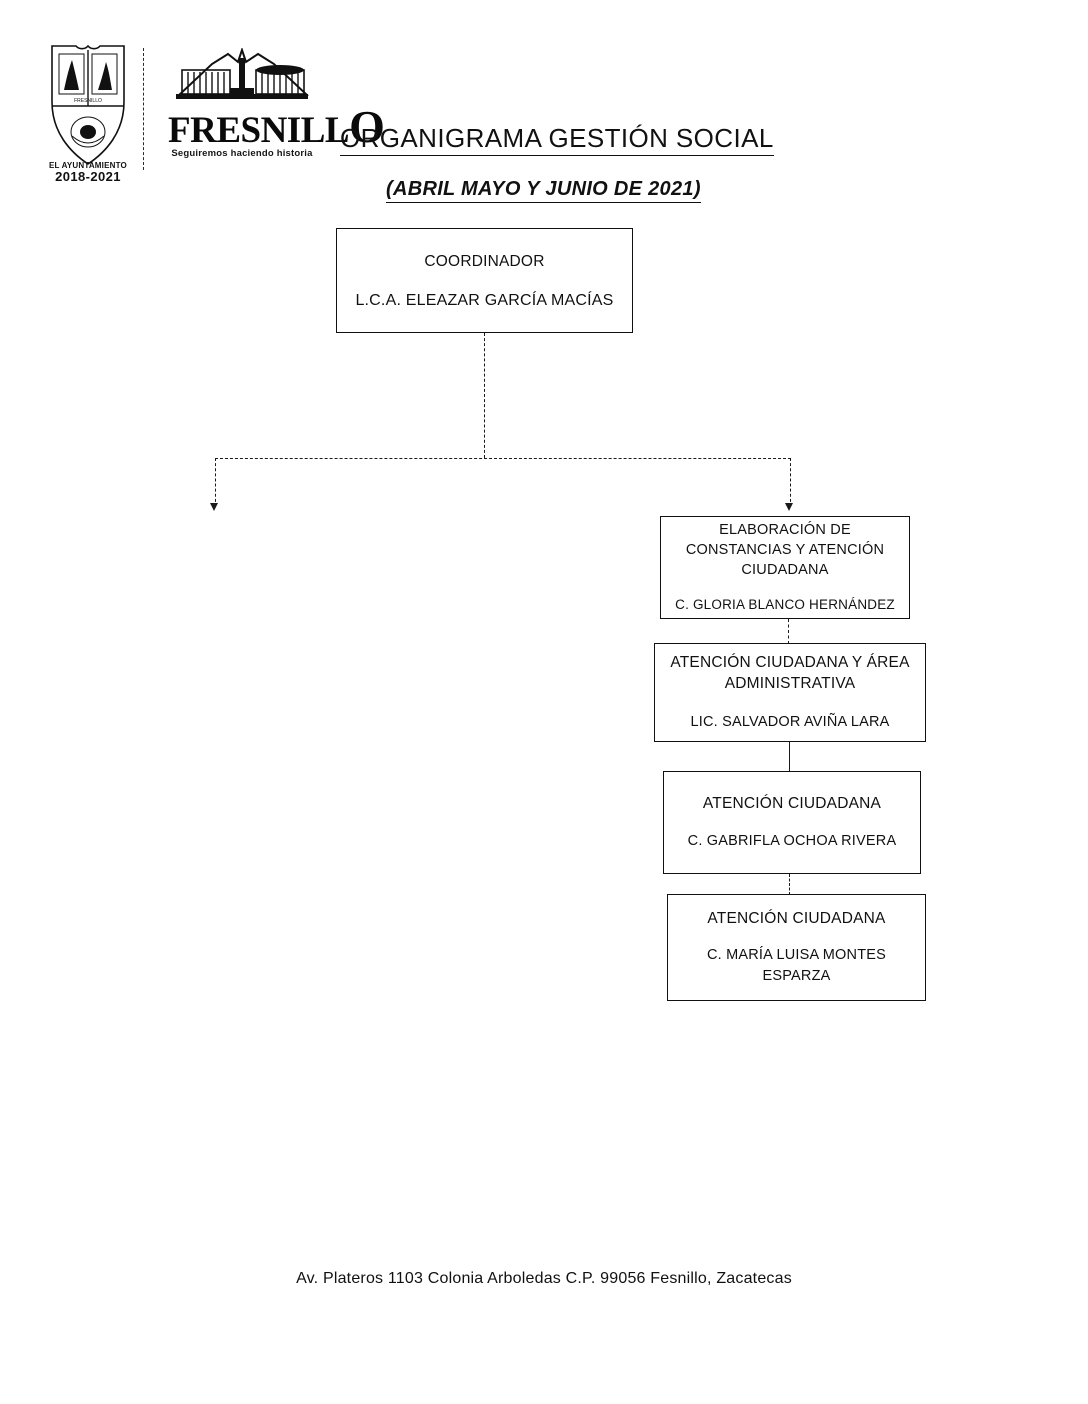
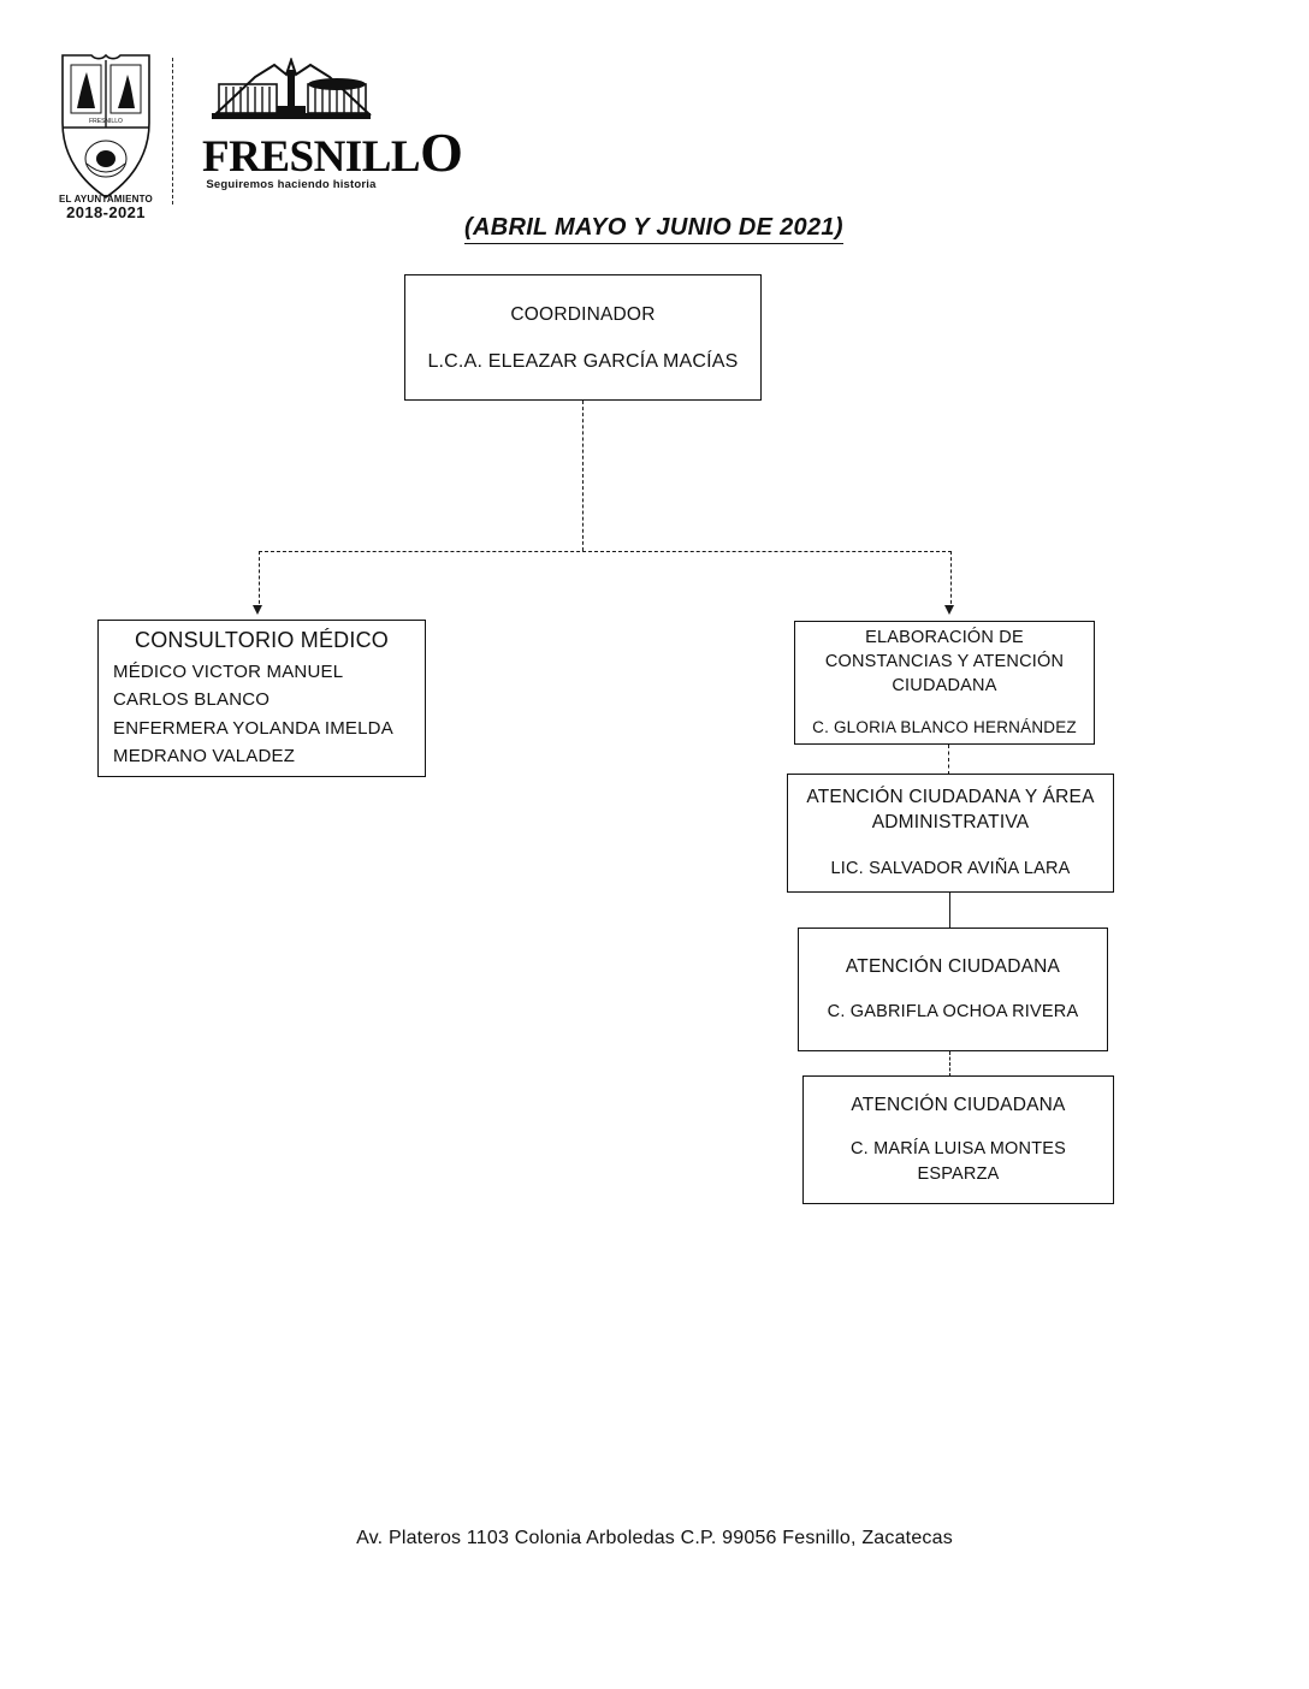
  EL AYUNTAMIENTO
  2018-2021
  FRESNILLO
  Seguiremos haciendo historia
- ORGANIGRAMA GESTIÓN SOCIAL
  (ABRIL MAYO Y JUNIO DE 2021)
  COORDINADOR
  L.C.A. ELEAZAR GARCÍA MACÍAS
+ CONSULTORIO MÉDICO
+ MÉDICO VICTOR MANUEL
+ CARLOS BLANCO
+ ENFERMERA YOLANDA IMELDA
+ MEDRANO VALADEZ
  ELABORACIÓN DE
  CONSTANCIAS Y ATENCIÓN
  CIUDADANA
  C. GLORIA BLANCO HERNÁNDEZ
  ATENCIÓN CIUDADANA Y ÁREA
  ADMINISTRATIVA
  LIC. SALVADOR AVIÑA LARA
  ATENCIÓN CIUDADANA
  C. GABRIFLA OCHOA RIVERA
  ATENCIÓN CIUDADANA
  C. MARÍA LUISA MONTES
  ESPARZA
  Av. Plateros 1103 Colonia Arboledas C.P. 99056 Fesnillo, Zacatecas
